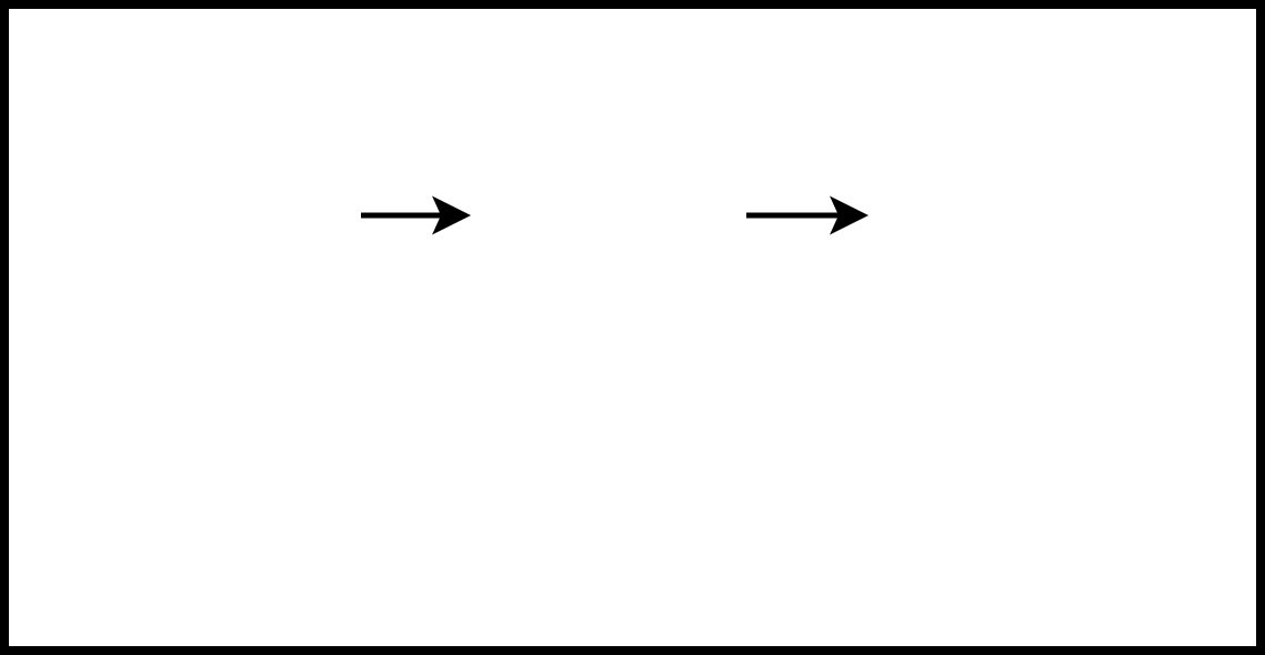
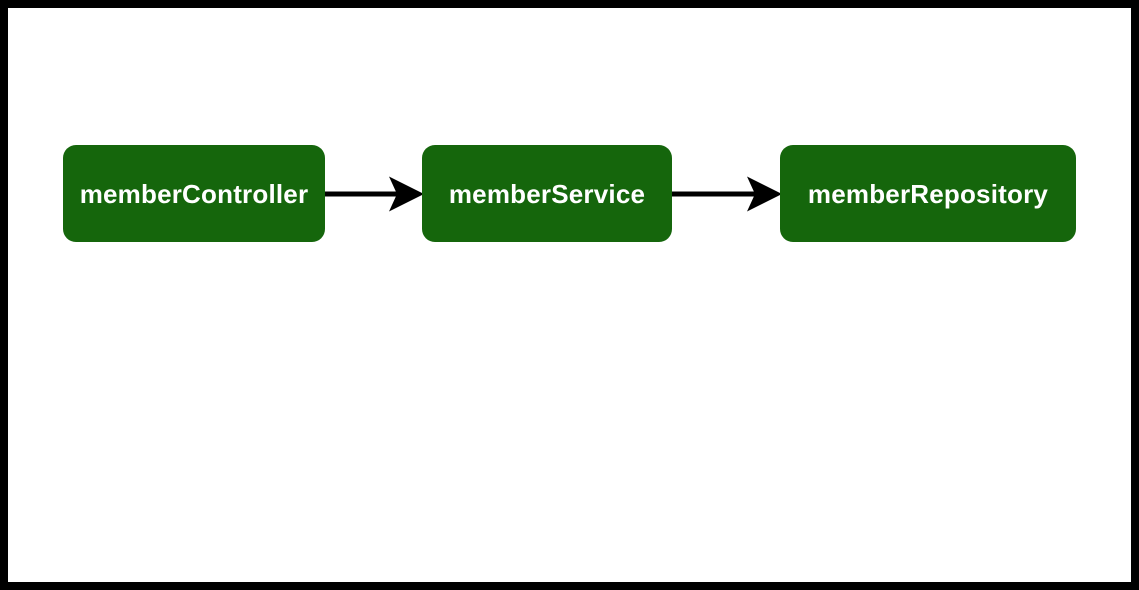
+ memberController
+ memberService
+ memberRepository
